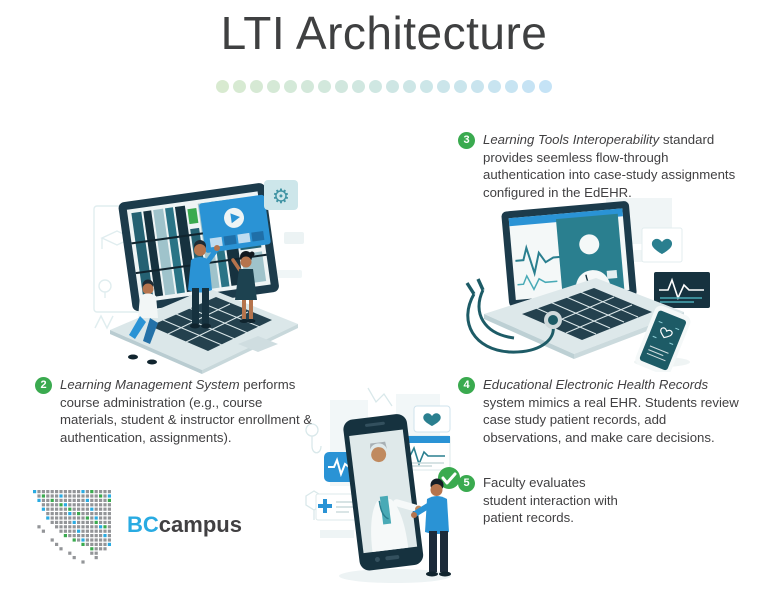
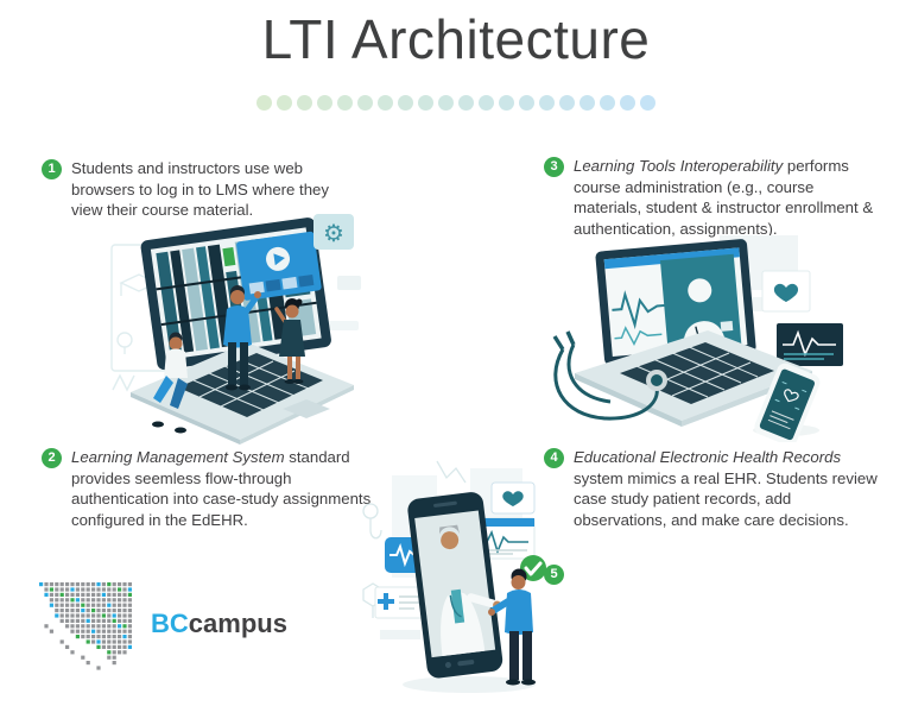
  LTI Architecture
+ 1
+ Students and instructors use web browsers to log in to LMS where they view their course material.
  2
- Learning Management System performs course administration (e.g., course materials, student & instructor enrollment & authentication, assignments).
+ Learning Management System standard provides seemless flow-through authentication into case-study assignments configured in the EdEHR.
  3
- Learning Tools Interoperability standard provides seemless flow-through authentication into case-study assignments configured in the EdEHR.
+ Learning Tools Interoperability performs course administration (e.g., course materials, student & instructor enrollment & authentication, assignments).
  4
  Educational Electronic Health Records system mimics a real EHR. Students review case study patient records, add observations, and make care decisions.
  5
- Faculty evaluates student interaction with patient records.
  ⚙
  BCcampus
